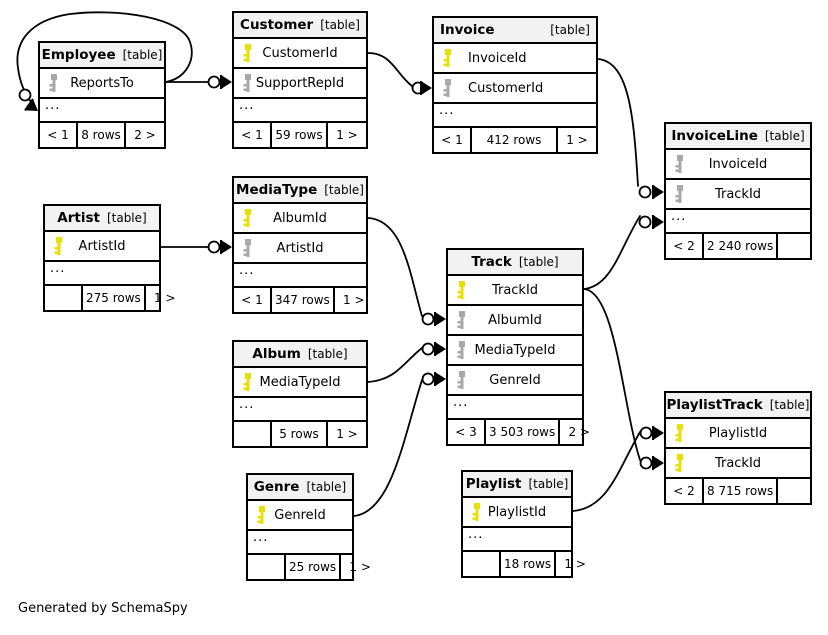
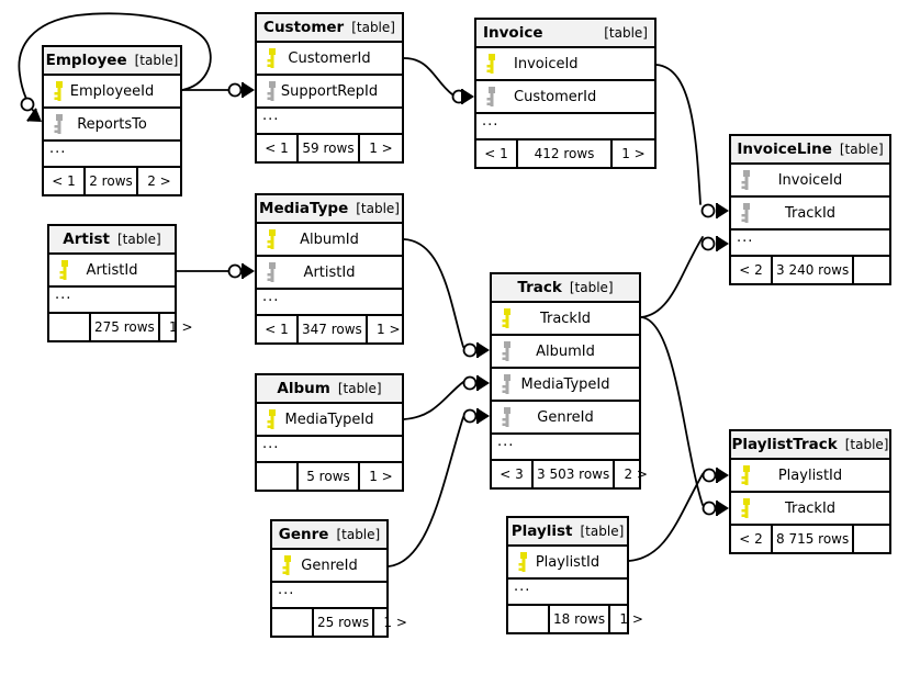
  Employee
  [table]
+ EmployeeId
  ReportsTo
  ...
  < 1
- 8 rows
+ 2 rows
  2 >
  Customer
  [table]
  CustomerId
  SupportRepId
  ...
  < 1
  59 rows
  1 >
  Invoice
  [table]
  InvoiceId
  CustomerId
  ...
  < 1
  412 rows
  1 >
  InvoiceLine
  [table]
  InvoiceId
  TrackId
  ...
  < 2
- 2 240 rows
+ 3 240 rows
  Artist
  [table]
  ArtistId
  ...
  275 rows
  1 >
  MediaType
  [table]
  AlbumId
  ArtistId
  ...
  < 1
  347 rows
  1 >
  Album
  [table]
  MediaTypeId
  ...
  5 rows
  1 >
  Track
  [table]
  TrackId
  AlbumId
  MediaTypeId
  GenreId
  ...
  < 3
  3 503 rows
  2 >
  PlaylistTrack
  [table]
  PlaylistId
  TrackId
  < 2
  8 715 rows
  Genre
  [table]
  GenreId
  ...
  25 rows
  1 >
  Playlist
  [table]
  PlaylistId
  ...
  18 rows
  1 >
- Generated by SchemaSpy
